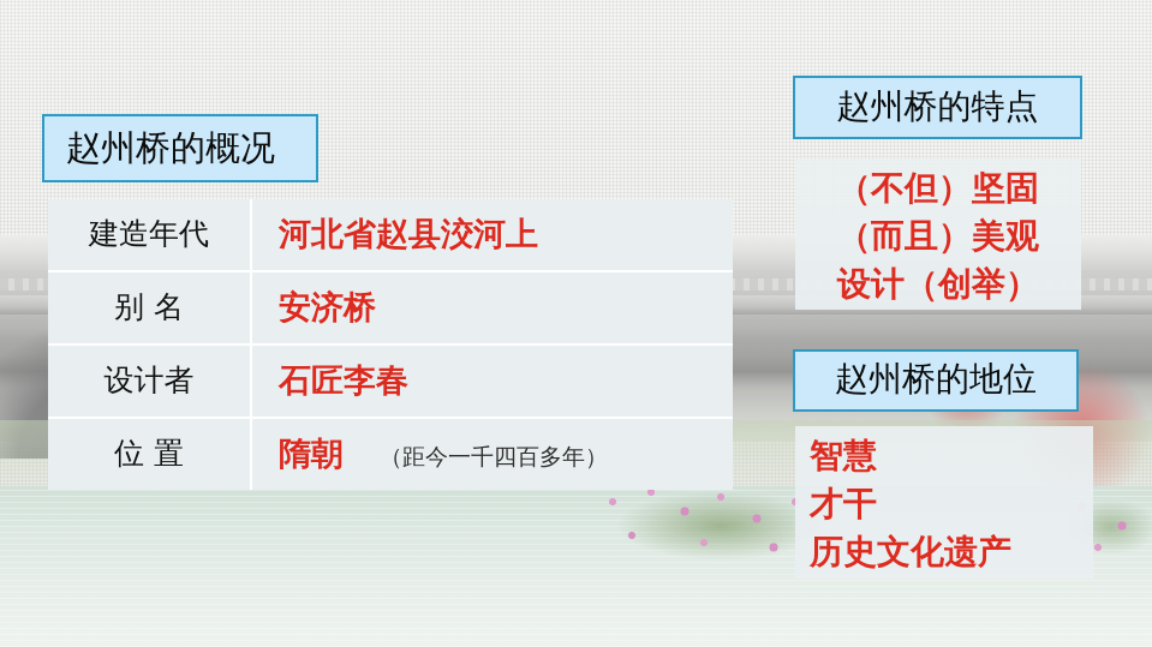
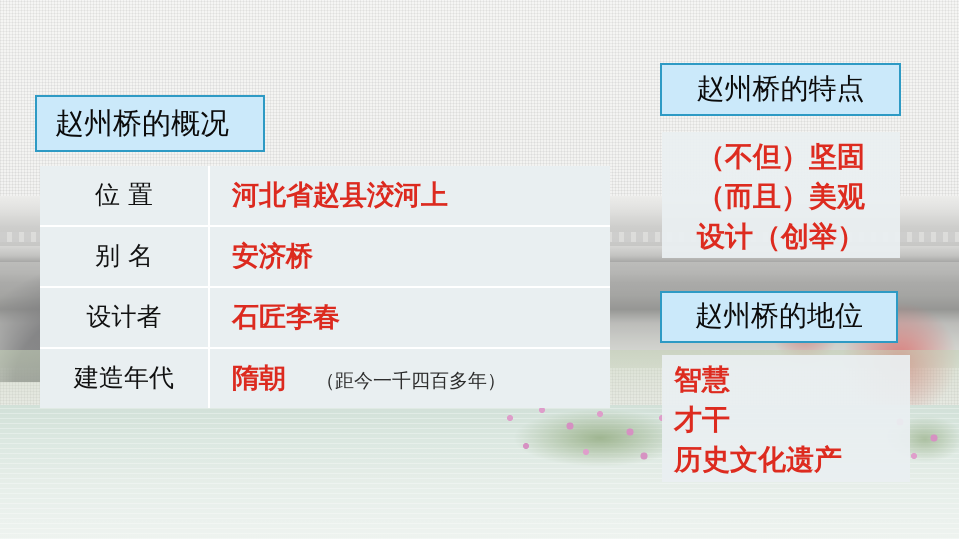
  赵州桥的概况
- 建造年代	河北省赵县洨河上
+ 位 置	河北省赵县洨河上
  别 名	安济桥
  设计者	石匠李春
- 位 置	隋朝 （距今一千四百多年）
+ 建造年代	隋朝 （距今一千四百多年）
  赵州桥的特点
  （不但）坚固
  （而且）美观
  设计（创举）
  赵州桥的地位
  智慧
  才干
  历史文化遗产
